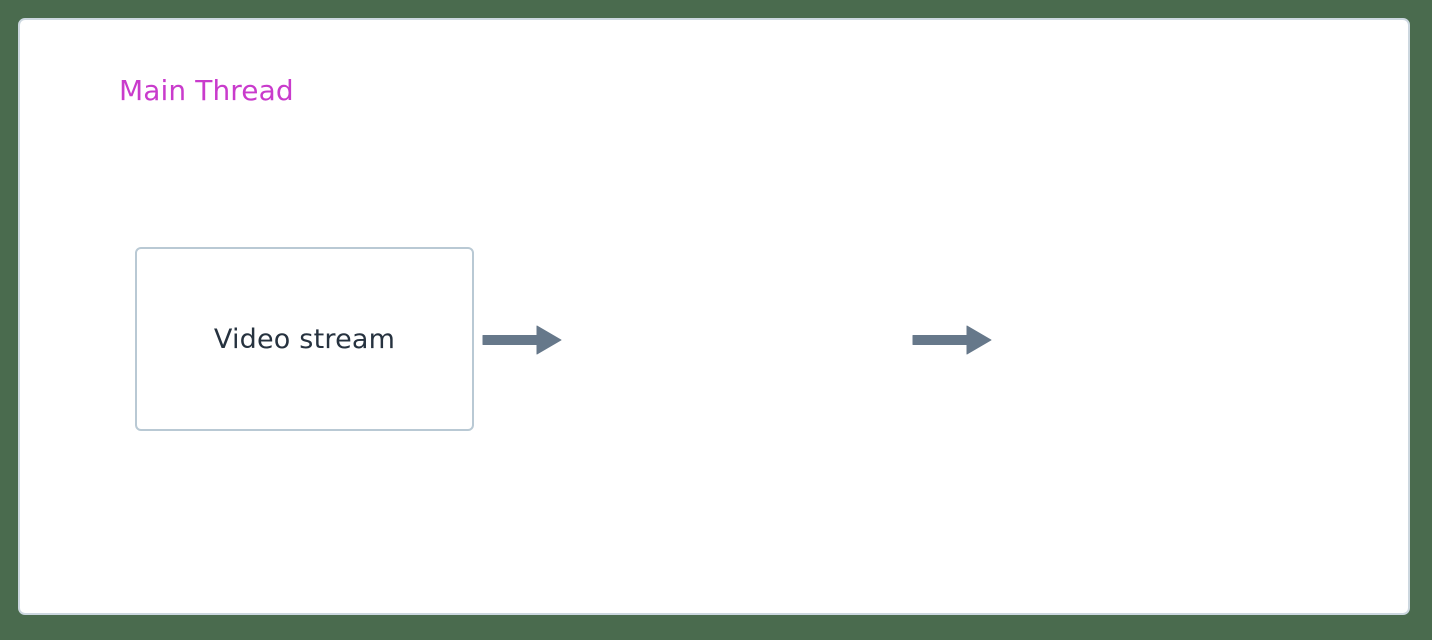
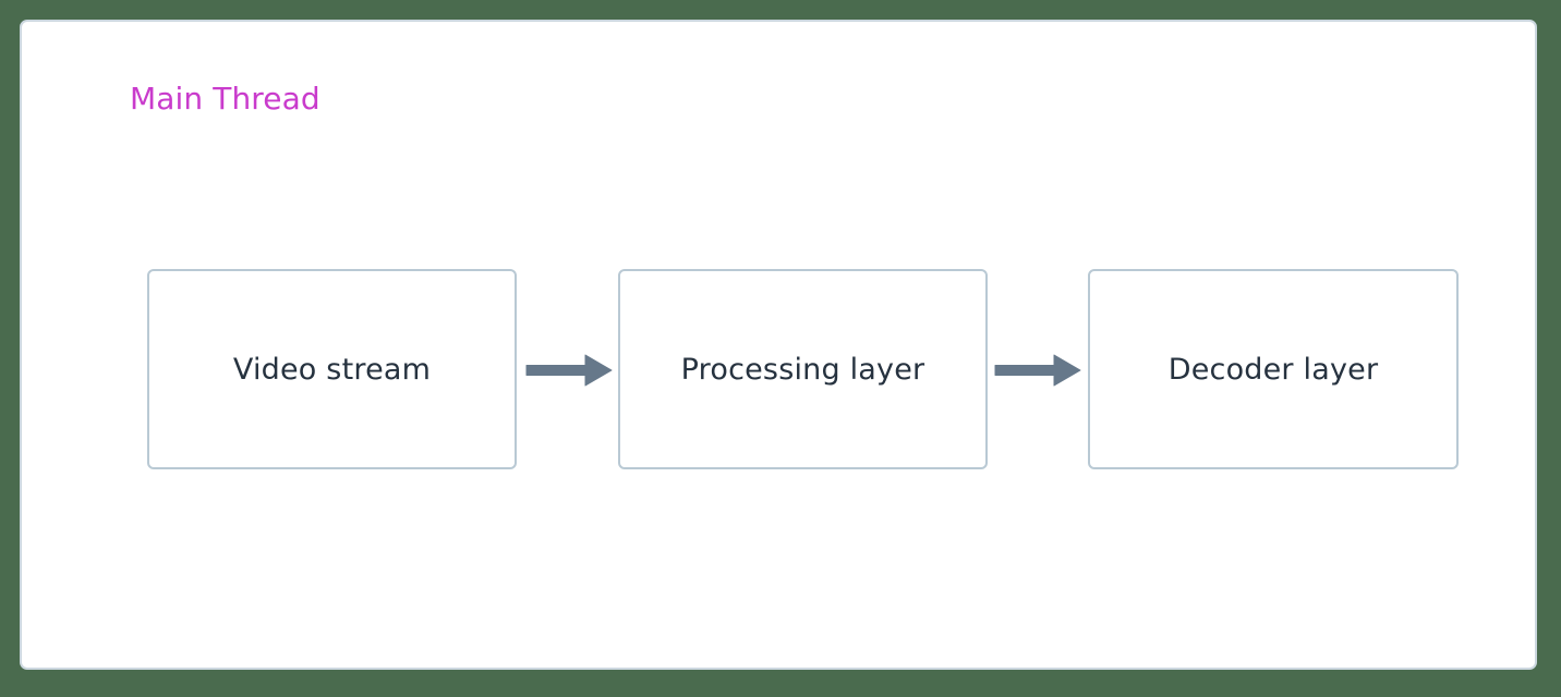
  Main Thread
  Video stream
+ Processing layer
+ Decoder layer
